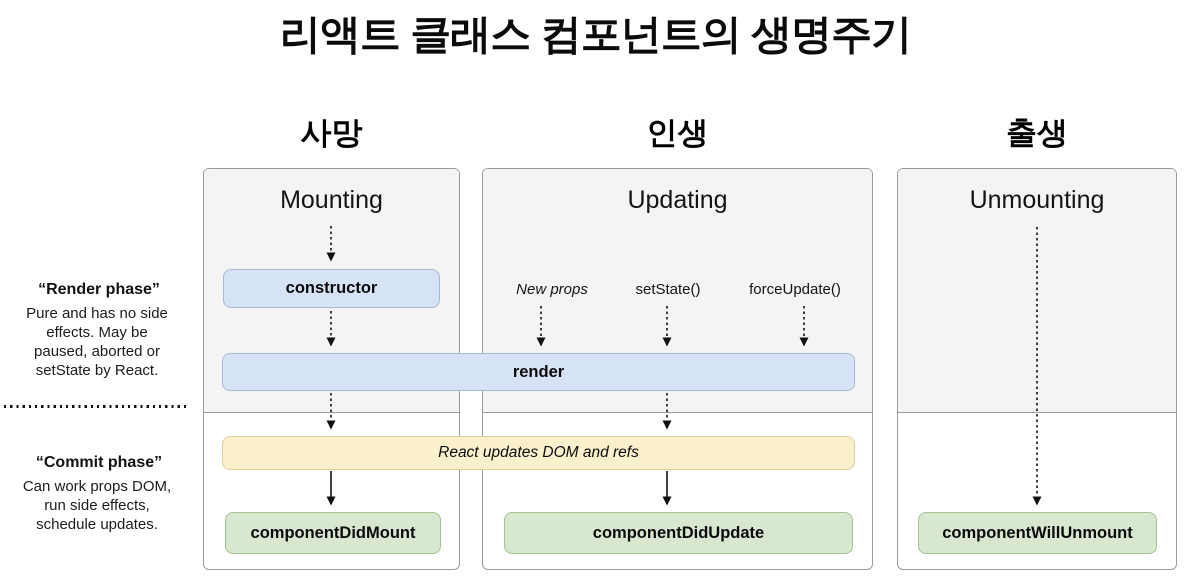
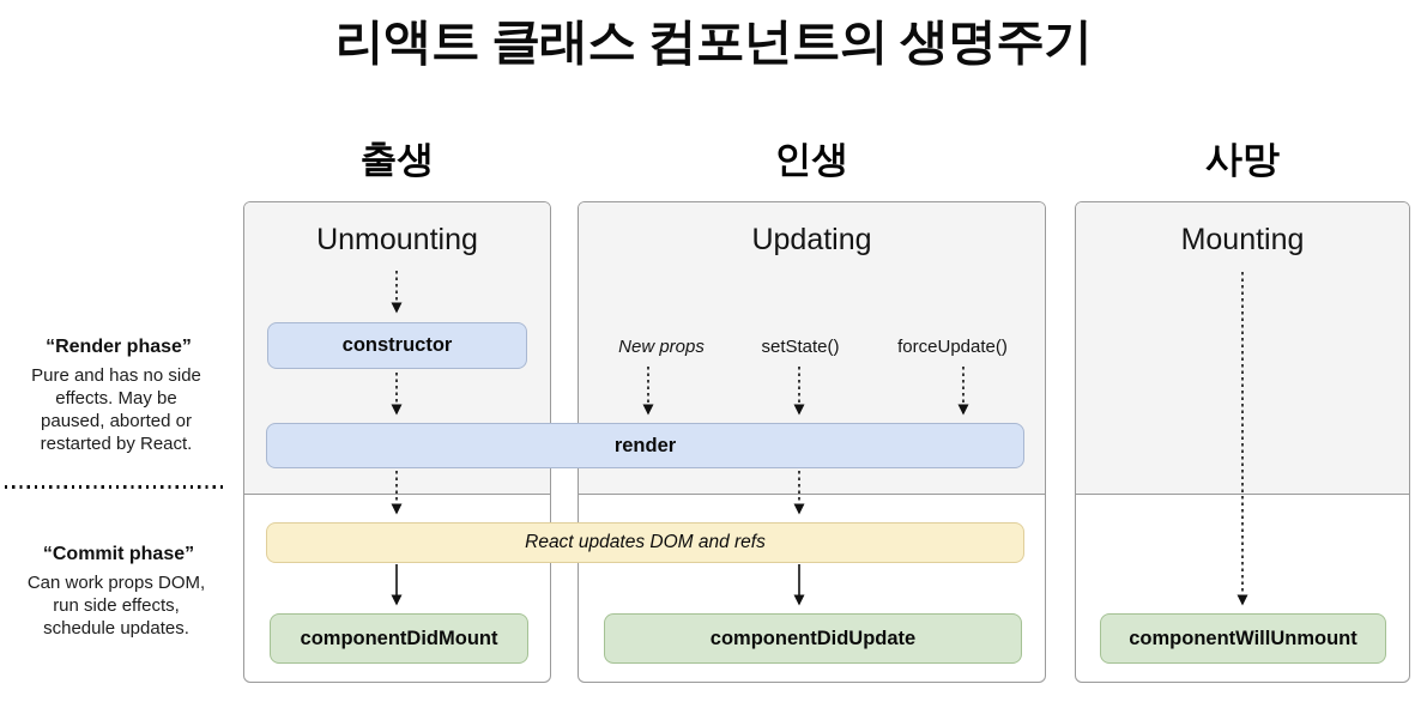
  리액트 클래스 컴포넌트의 생명주기
- 사망
+ 출생
  인생
- 출생
+ 사망
- Mounting
+ Unmounting
  Updating
- Unmounting
+ Mounting
  New props
  setState()
  forceUpdate()
  constructor
  render
  React updates DOM and refs
  componentDidMount
  componentDidUpdate
  componentWillUnmount
  “Render phase”
- Pure and has no side effects. May be paused, aborted or setState by React.
+ Pure and has no side effects. May be paused, aborted or restarted by React.
  “Commit phase”
  Can work props DOM, run side effects, schedule updates.
